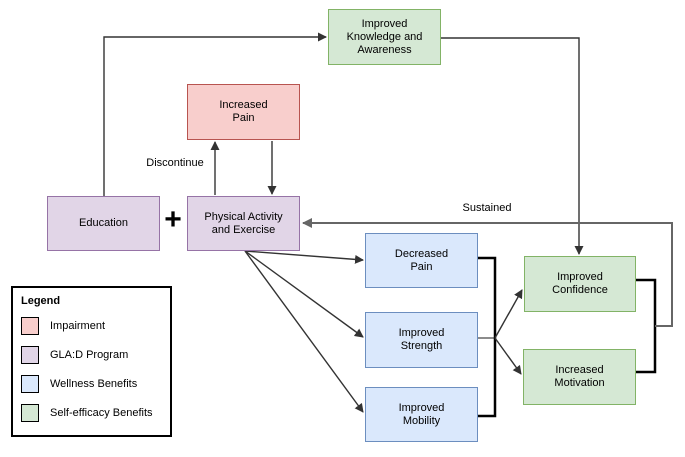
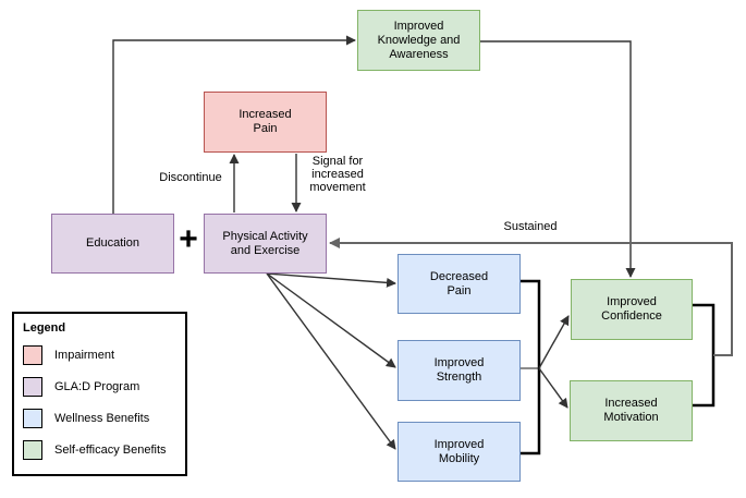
  Improved
  Knowledge and
  Awareness
  Increased
  Pain
  Education
  Physical Activity
  and Exercise
  Decreased
  Pain
  Improved
  Strength
  Improved
  Mobility
  Improved
  Confidence
  Increased
  Motivation
  +
  Discontinue
+ Signal for
+ increased
+ movement
  Sustained
  Legend
  Impairment
  GLA:D Program
  Wellness Benefits
  Self-efficacy Benefits
